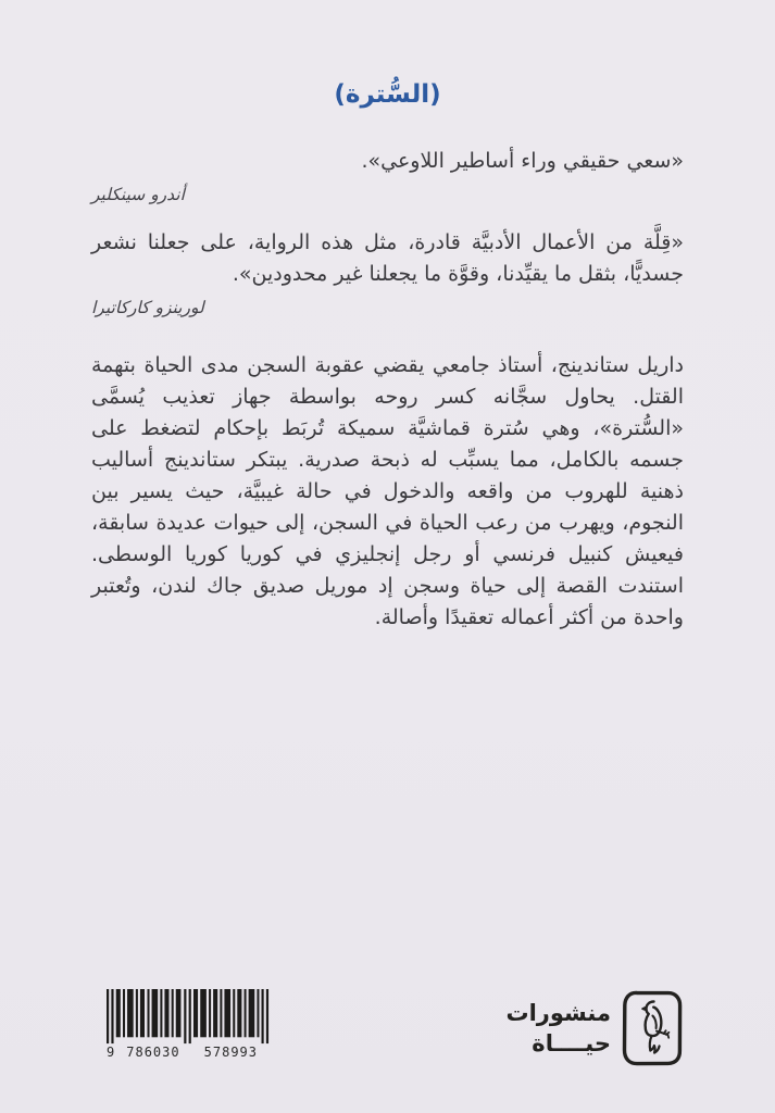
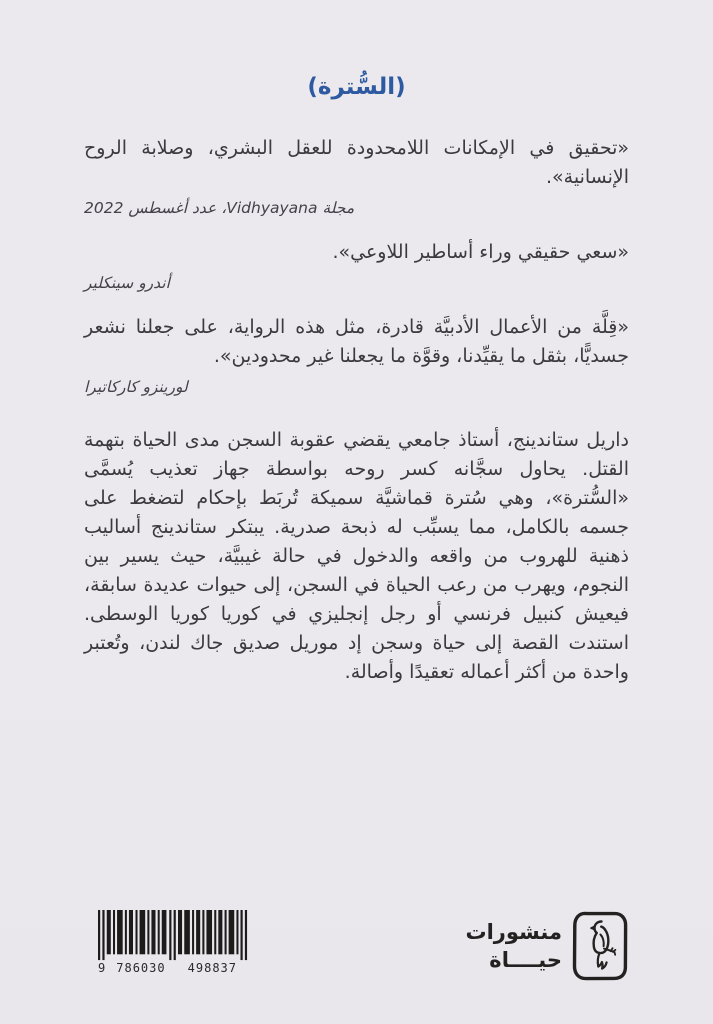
  (السُّترة)
+ «تحقيق في الإمكانات اللامحدودة للعقل البشري، وصلابة الروح الإنسانية».
+ مجلة Vidhyayana، عدد أغسطس 2022
  «سعي حقيقي وراء أساطير اللاوعي».
  أندرو سينكلير
  «قِلَّة من الأعمال الأدبيَّة قادرة، مثل هذه الرواية، على جعلنا نشعر جسديًّا، بثقل ما يقيِّدنا، وقوَّة ما يجعلنا غير محدودين».
  لورينزو كاركاتيرا
  داريل ستاندينج، أستاذ جامعي يقضي عقوبة السجن مدى الحياة بتهمة القتل. يحاول سجَّانه كسر روحه بواسطة جهاز تعذيب يُسمَّى «السُّترة»، وهي سُترة قماشيَّة سميكة تُربَط بإحكام لتضغط على جسمه بالكامل، مما يسبِّب له ذبحة صدرية. يبتكر ستاندينج أساليب ذهنية للهروب من واقعه والدخول في حالة غيبيَّة، حيث يسير بين النجوم، ويهرب من رعب الحياة في السجن، إلى حيوات عديدة سابقة، فيعيش كنبيل فرنسي أو رجل إنجليزي في كوريا كوريا الوسطى. استندت القصة إلى حياة وسجن إد موريل صديق جاك لندن، وتُعتبر واحدة من أكثر أعماله تعقيدًا وأصالة.
  9
  786030
- 578993
+ 498837
  منشورات
  حيــــاة
